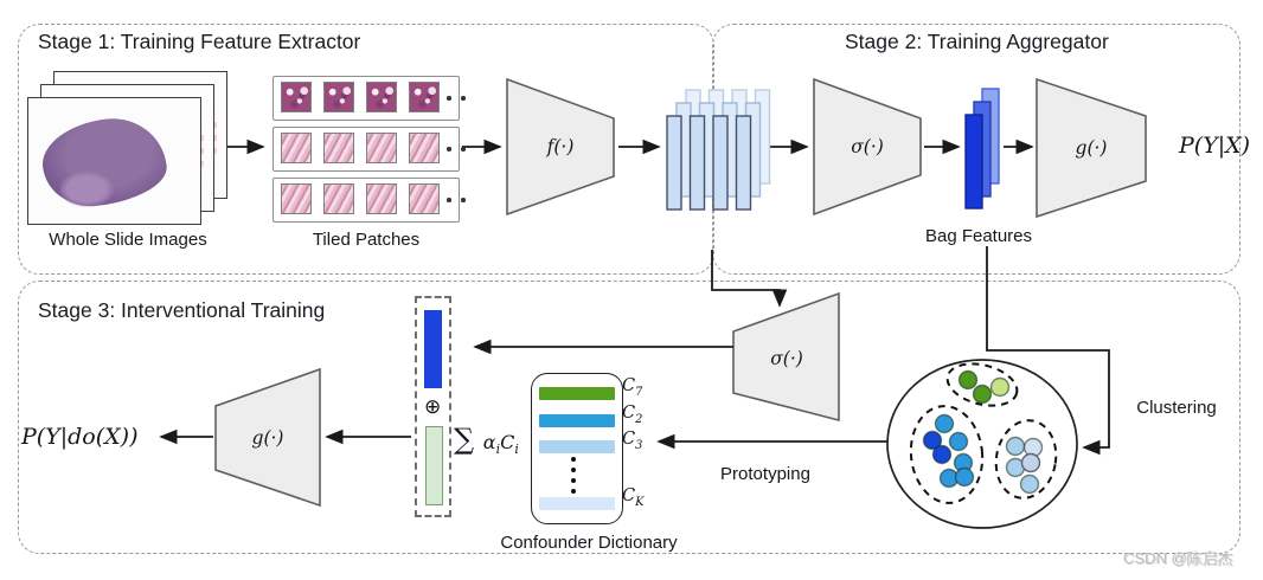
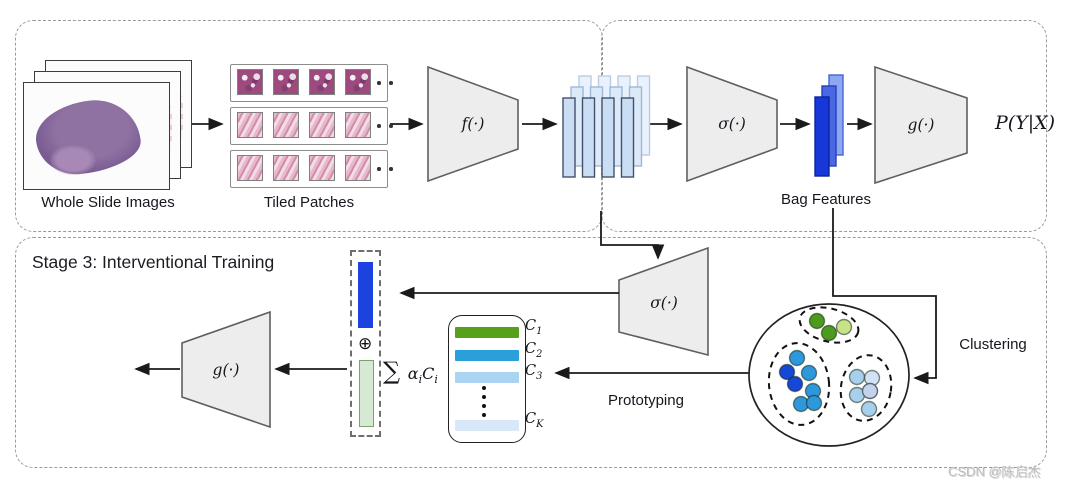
- Stage 1: Training Feature Extractor
- Stage 2: Training Aggregator
  Stage 3: Interventional Training
  Whole Slide Images
  Tiled Patches
  f(·)
  σ(·)
  g(·)
  σ(·)
  g(·)
  Bag Features
  P(Y|X)
- P(Y|do(X))
  ⊕
  ∑ αiCi
- C7
+ C1
  C2
  C3
  CK
- Confounder Dictionary
  Clustering
  Prototyping
  CSDN @陈启杰
